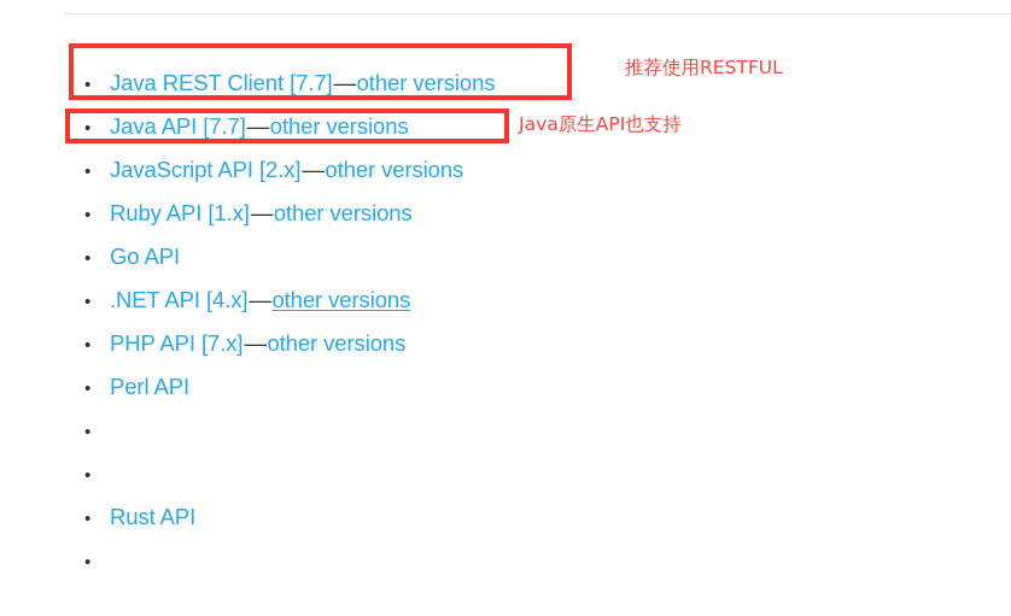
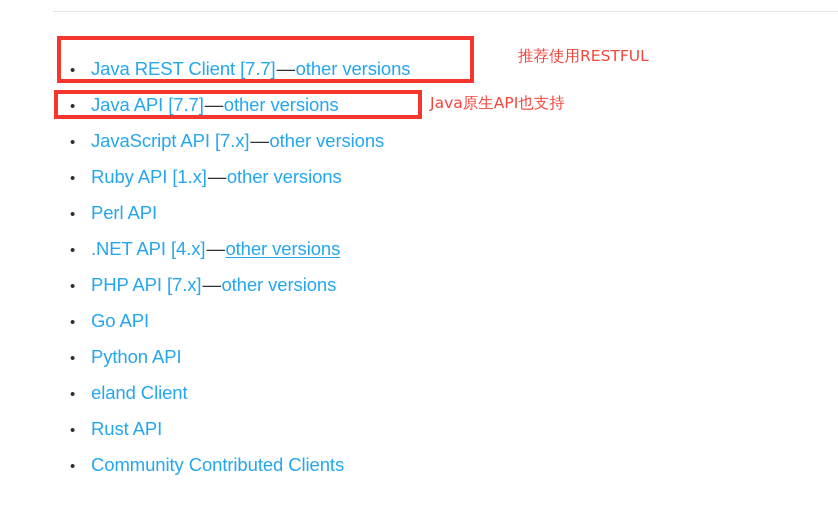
  Java REST Client [7.7]—other versions
  Java API [7.7]—other versions
- JavaScript API [2.x]—other versions
+ JavaScript API [7.x]—other versions
  Ruby API [1.x]—other versions
- Go API
+ Perl API
  .NET API [4.x]—other versions
  PHP API [7.x]—other versions
- Perl API
+ Go API
+ Python API
+ eland Client
  Rust API
+ Community Contributed Clients
  推荐使用RESTFUL
  Java原生API也支持
